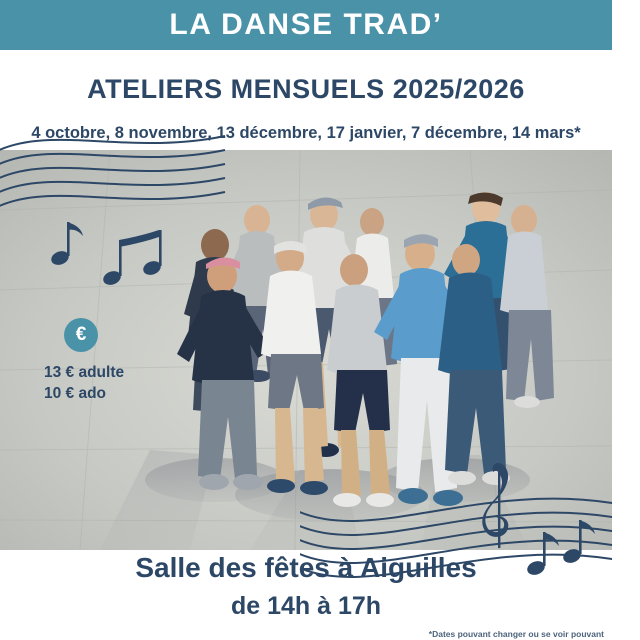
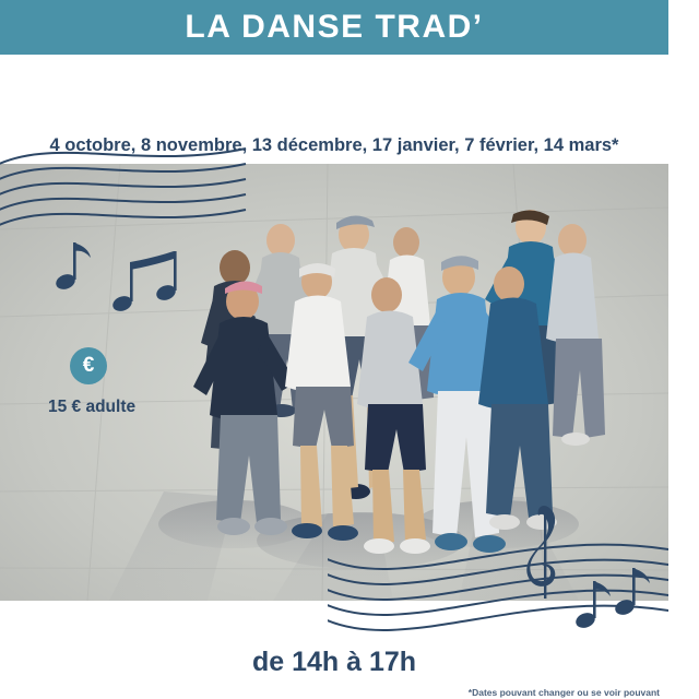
  LA DANSE TRAD’
- ATELIERS MENSUELS 2025/2026
- 4 octobre, 8 novembre, 13 décembre, 17 janvier, 7 décembre, 14 mars*
+ 4 octobre, 8 novembre, 13 décembre, 17 janvier, 7 février, 14 mars*
  €
- 13 € adulte
+ 15 € adulte
- 10 € ado
- Salle des fêtes à Aiguilles
  de 14h à 17h
  *Dates pouvant changer ou se voir pouvant
